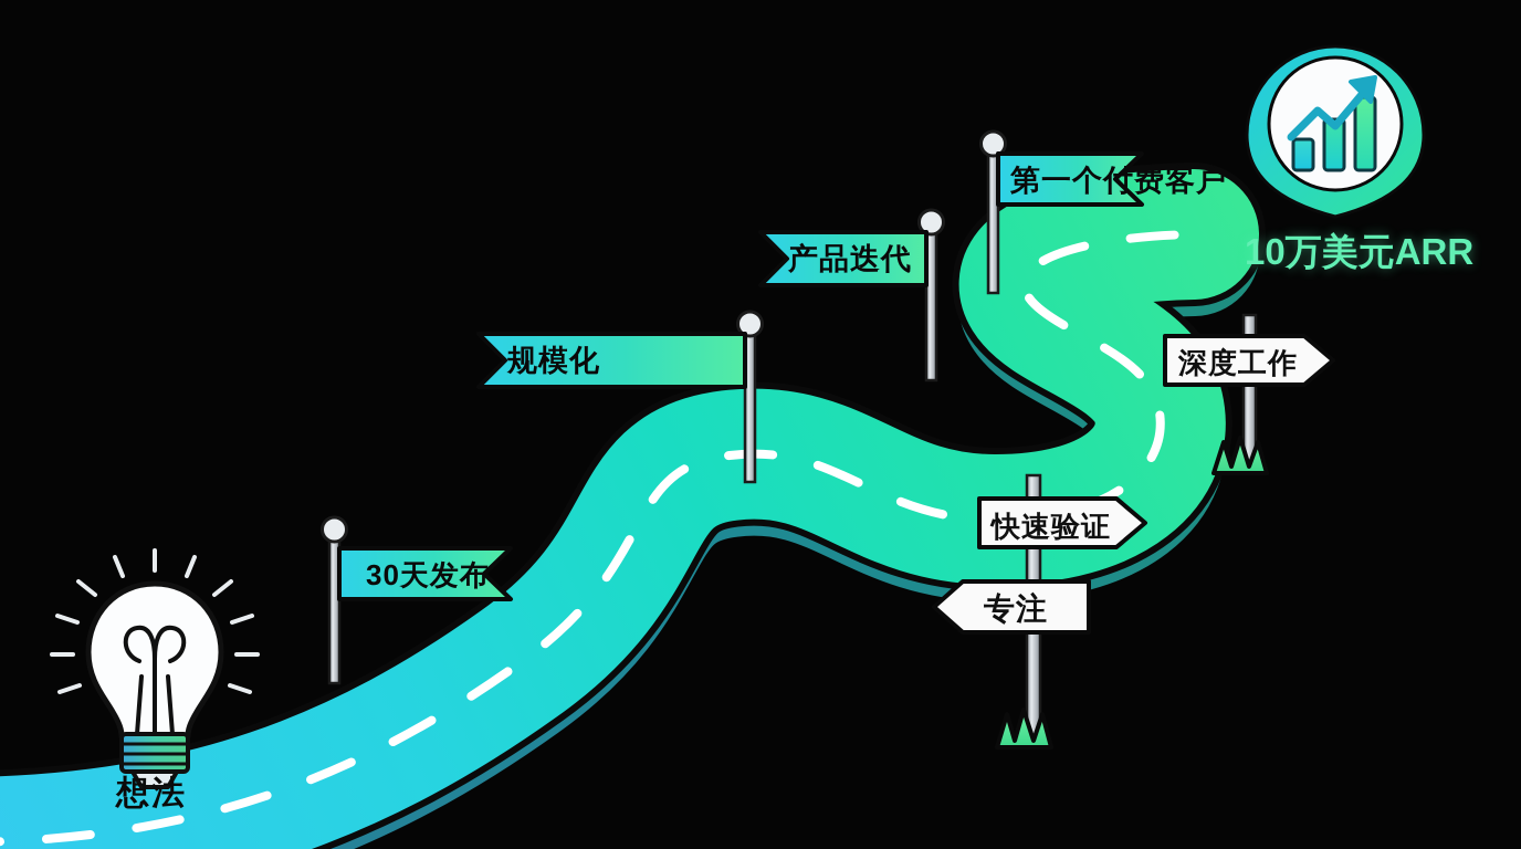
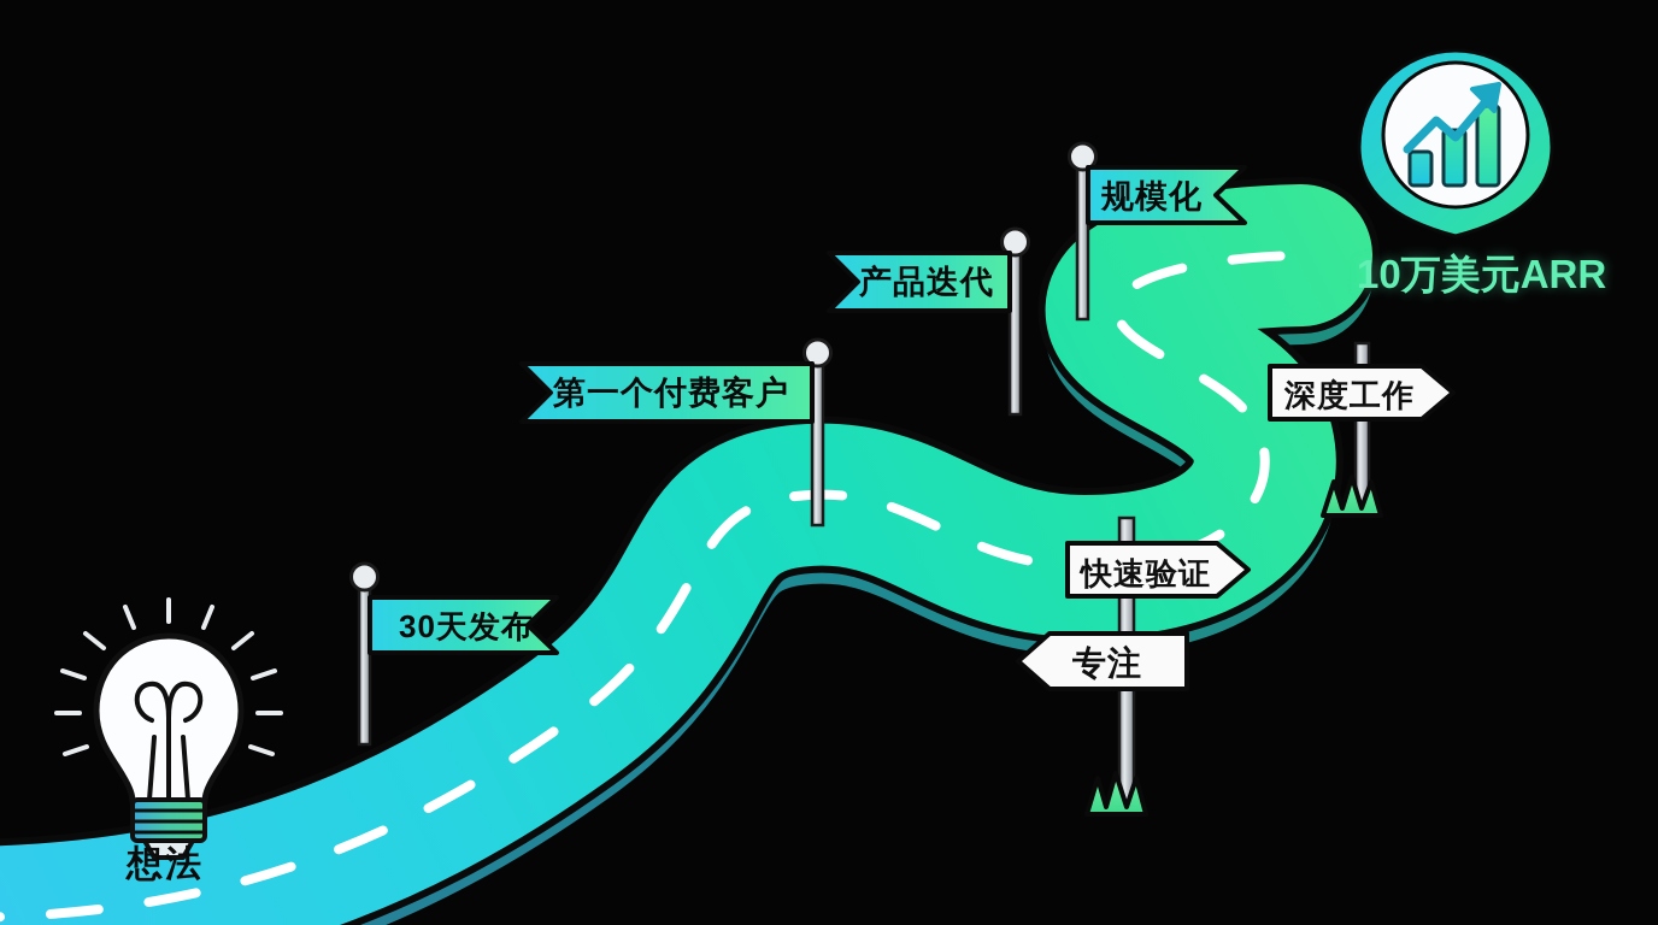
  10万美元ARR
  想法
  30天发布
- 规模化
+ 第一个付费客户
  产品迭代
- 第一个付费客户
+ 规模化
  深度工作
  快速验证
  专注
